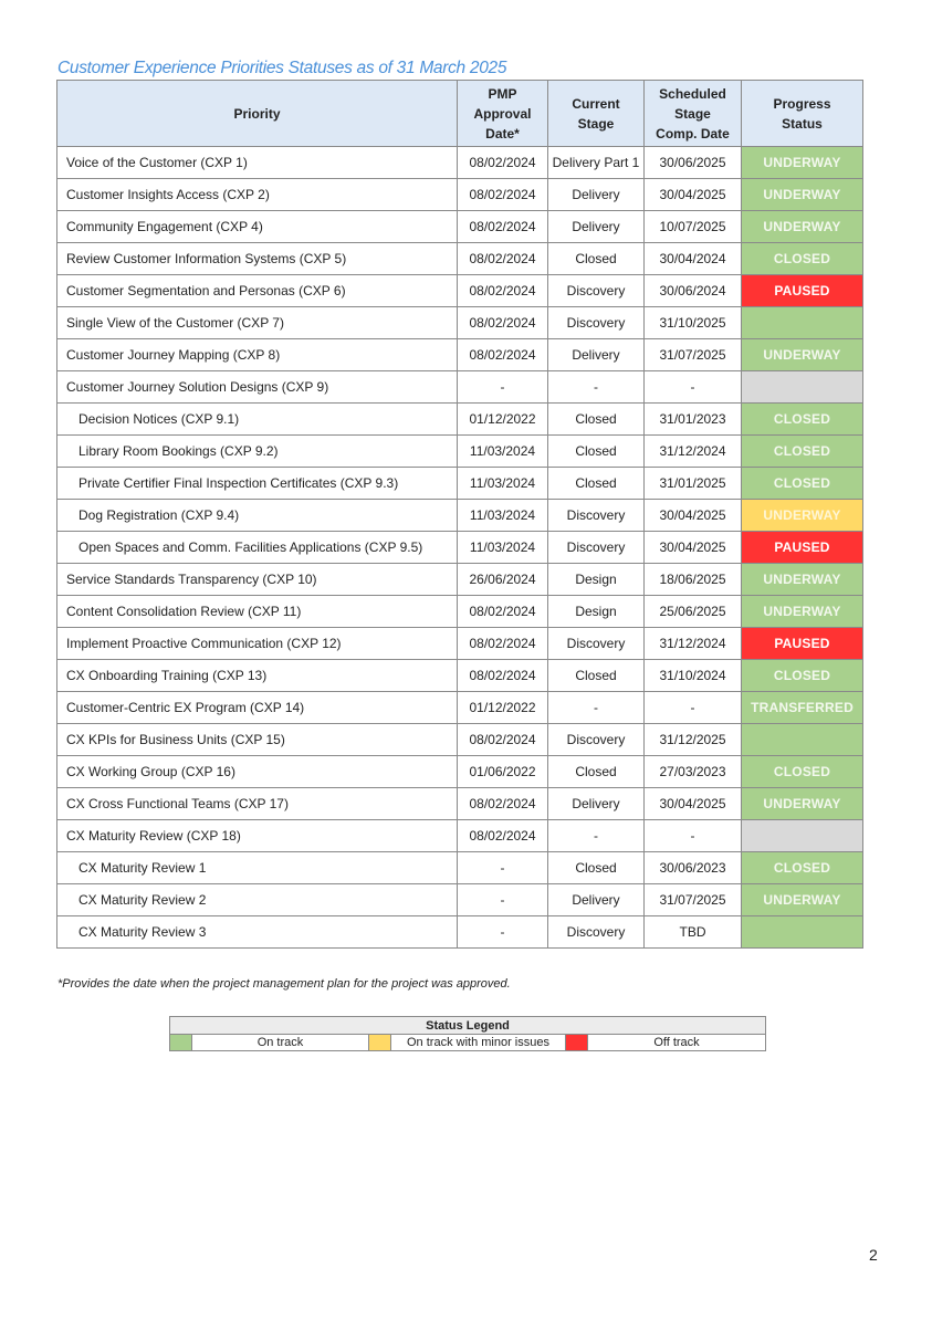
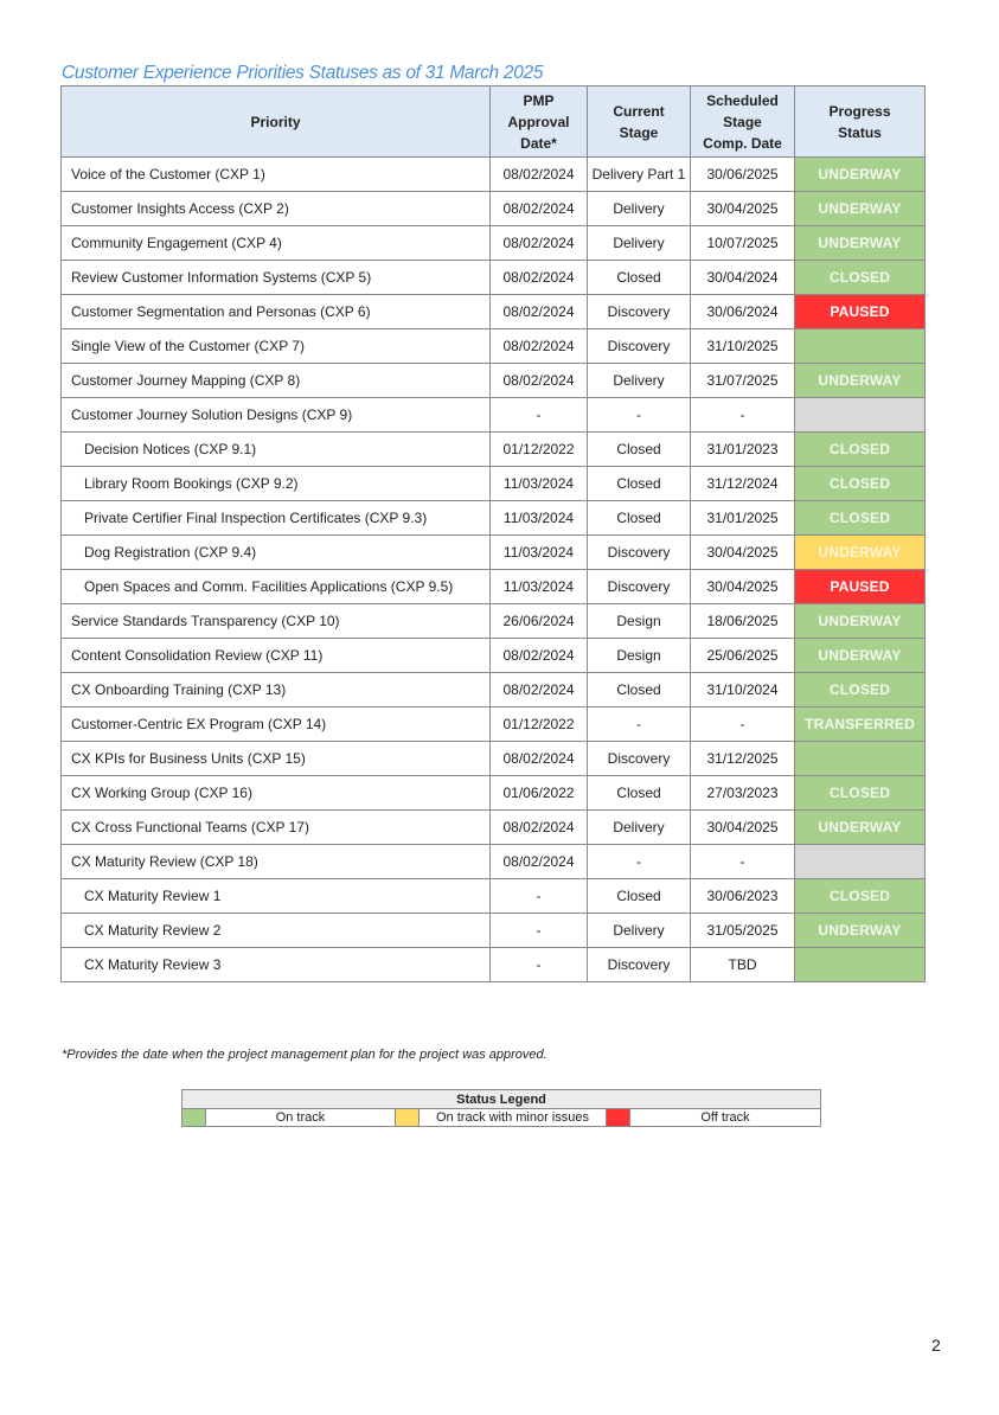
  Customer Experience Priorities Statuses as of 31 March 2025
  Priority	PMP Approval Date*	Current Stage	Scheduled Stage Comp. Date	Progress Status
  Voice of the Customer (CXP 1)	08/02/2024	Delivery Part 1	30/06/2025	UNDERWAY
  Customer Insights Access (CXP 2)	08/02/2024	Delivery	30/04/2025	UNDERWAY
  Community Engagement (CXP 4)	08/02/2024	Delivery	10/07/2025	UNDERWAY
  Review Customer Information Systems (CXP 5)	08/02/2024	Closed	30/04/2024	CLOSED
  Customer Segmentation and Personas (CXP 6)	08/02/2024	Discovery	30/06/2024	PAUSED
  Single View of the Customer (CXP 7)	08/02/2024	Discovery	31/10/2025
  Customer Journey Mapping (CXP 8)	08/02/2024	Delivery	31/07/2025	UNDERWAY
  Customer Journey Solution Designs (CXP 9)	-	-	-
  Decision Notices (CXP 9.1)	01/12/2022	Closed	31/01/2023	CLOSED
  Library Room Bookings (CXP 9.2)	11/03/2024	Closed	31/12/2024	CLOSED
  Private Certifier Final Inspection Certificates (CXP 9.3)	11/03/2024	Closed	31/01/2025	CLOSED
  Dog Registration (CXP 9.4)	11/03/2024	Discovery	30/04/2025	UNDERWAY
  Open Spaces and Comm. Facilities Applications (CXP 9.5)	11/03/2024	Discovery	30/04/2025	PAUSED
  Service Standards Transparency (CXP 10)	26/06/2024	Design	18/06/2025	UNDERWAY
  Content Consolidation Review (CXP 11)	08/02/2024	Design	25/06/2025	UNDERWAY
- Implement Proactive Communication (CXP 12)	08/02/2024	Discovery	31/12/2024	PAUSED
  CX Onboarding Training (CXP 13)	08/02/2024	Closed	31/10/2024	CLOSED
  Customer-Centric EX Program (CXP 14)	01/12/2022	-	-	TRANSFERRED
  CX KPIs for Business Units (CXP 15)	08/02/2024	Discovery	31/12/2025
  CX Working Group (CXP 16)	01/06/2022	Closed	27/03/2023	CLOSED
  CX Cross Functional Teams (CXP 17)	08/02/2024	Delivery	30/04/2025	UNDERWAY
  CX Maturity Review (CXP 18)	08/02/2024	-	-
  CX Maturity Review 1	-	Closed	30/06/2023	CLOSED
- CX Maturity Review 2	-	Delivery	31/07/2025	UNDERWAY
+ CX Maturity Review 2	-	Delivery	31/05/2025	UNDERWAY
  CX Maturity Review 3	-	Discovery	TBD
  *Provides the date when the project management plan for the project was approved.
  Status Legend
  	On track		On track with minor issues		Off track
  2
